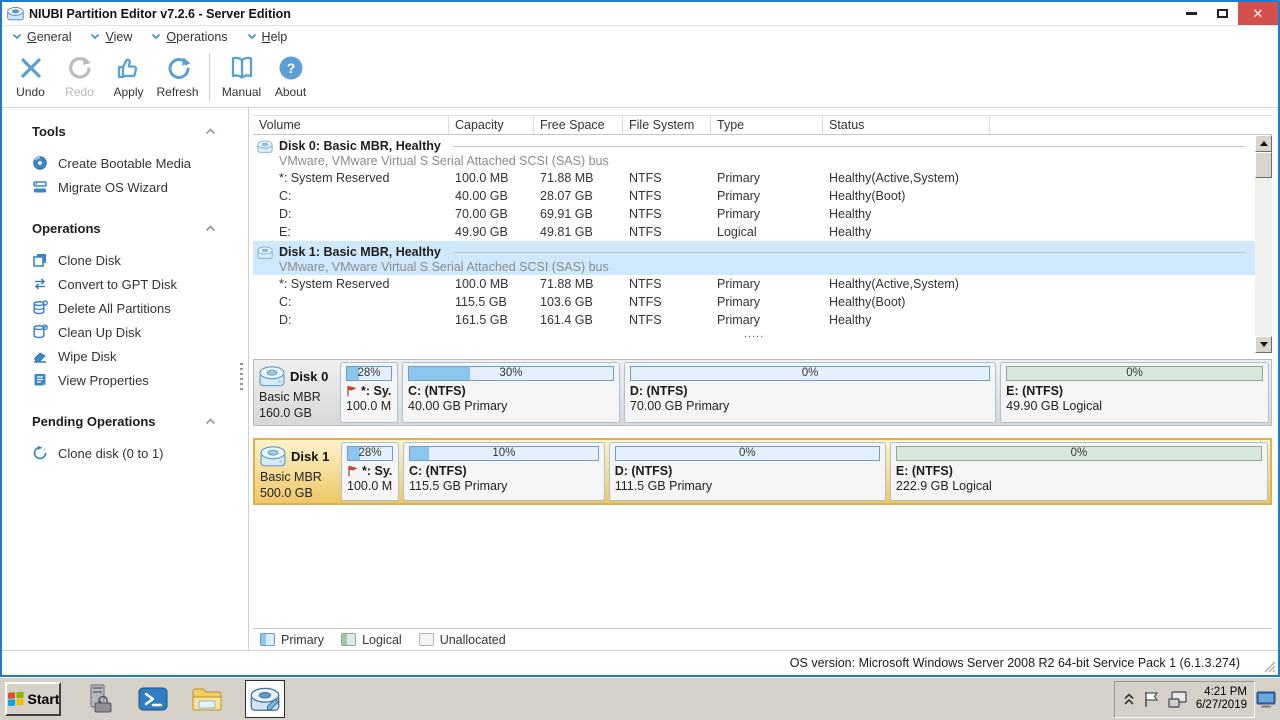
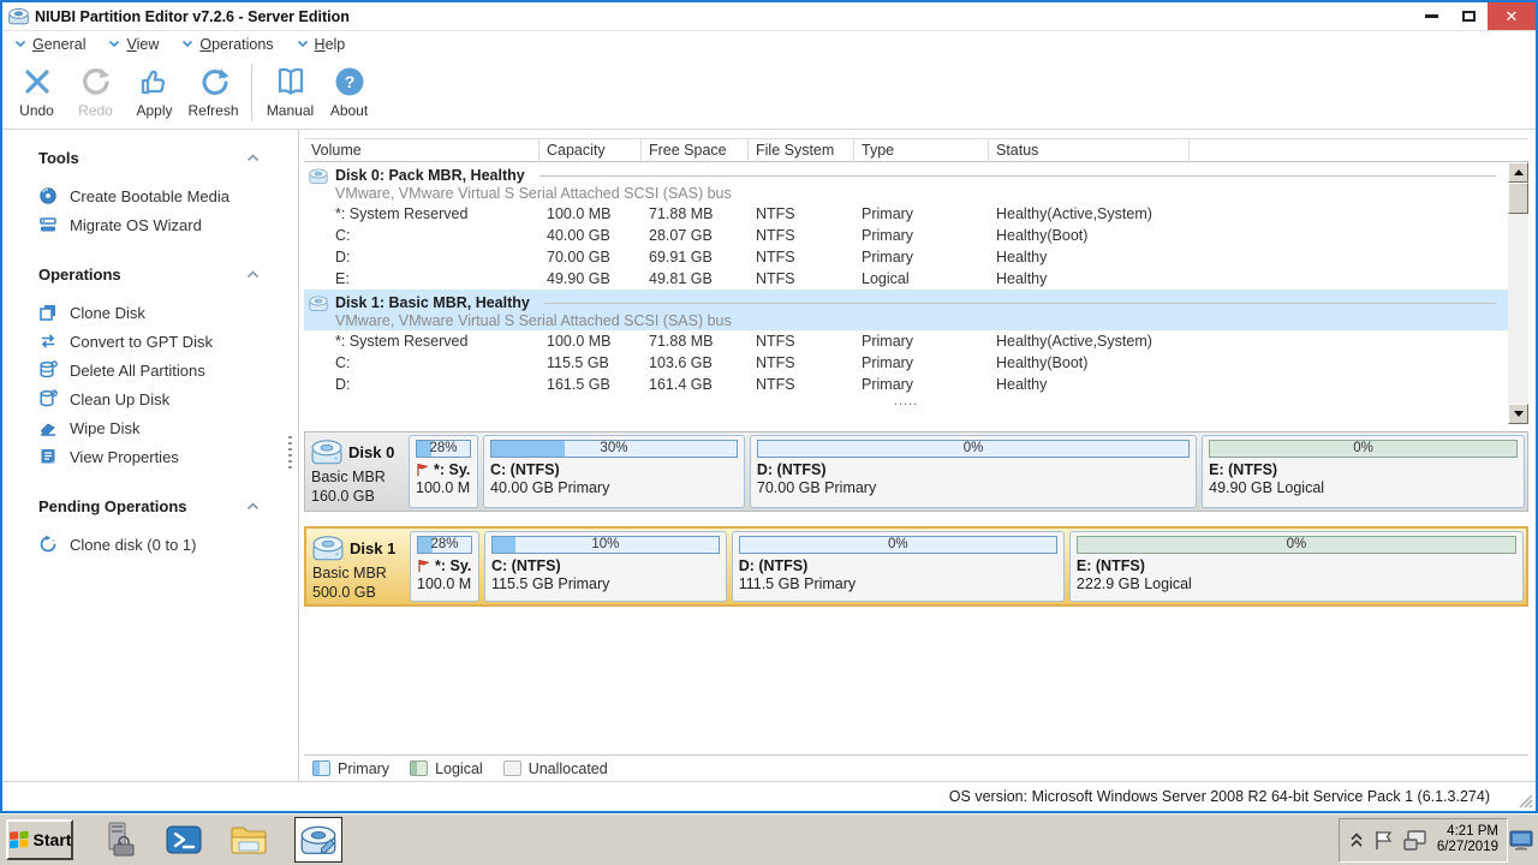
  NIUBI Partition Editor v7.2.6 - Server Edition
  ✕
  General
  View
  Operations
  Help
  Undo
  Redo
  Apply
  Refresh
  Manual
  ?
  About
  Tools
  Create Bootable Media
  Migrate OS Wizard
  Operations
  Clone Disk
  Convert to GPT Disk
  Delete All Partitions
  Clean Up Disk
  Wipe Disk
  View Properties
  Pending Operations
  Clone disk (0 to 1)
  Volume
  Capacity
  Free Space
  File System
  Type
  Status
- Disk 0: Basic MBR, Healthy
+ Disk 0: Pack MBR, Healthy
  VMware, VMware Virtual S Serial Attached SCSI (SAS) bus
  *: System Reserved
  100.0 MB
  71.88 MB
  NTFS
  Primary
  Healthy(Active,System)
  C:
  40.00 GB
  28.07 GB
  NTFS
  Primary
  Healthy(Boot)
  D:
  70.00 GB
  69.91 GB
  NTFS
  Primary
  Healthy
  E:
  49.90 GB
  49.81 GB
  NTFS
  Logical
  Healthy
  Disk 1: Basic MBR, Healthy
  VMware, VMware Virtual S Serial Attached SCSI (SAS) bus
  *: System Reserved
  100.0 MB
  71.88 MB
  NTFS
  Primary
  Healthy(Active,System)
  C:
  115.5 GB
  103.6 GB
  NTFS
  Primary
  Healthy(Boot)
  D:
  161.5 GB
  161.4 GB
  NTFS
  Primary
  Healthy
  .....
  Disk 0
  Basic MBR
  160.0 GB
  28%
  *: Sy.
  100.0 M
  30%
  C: (NTFS)
  40.00 GB Primary
  0%
  D: (NTFS)
  70.00 GB Primary
  0%
  E: (NTFS)
  49.90 GB Logical
  Disk 1
  Basic MBR
  500.0 GB
  28%
  *: Sy.
  100.0 M
  10%
  C: (NTFS)
  115.5 GB Primary
  0%
  D: (NTFS)
  111.5 GB Primary
  0%
  E: (NTFS)
  222.9 GB Logical
  Primary
  Logical
  Unallocated
  OS version: Microsoft Windows Server 2008 R2 64-bit Service Pack 1 (6.1.3.274)
  Start
  4:21 PM
  6/27/2019
